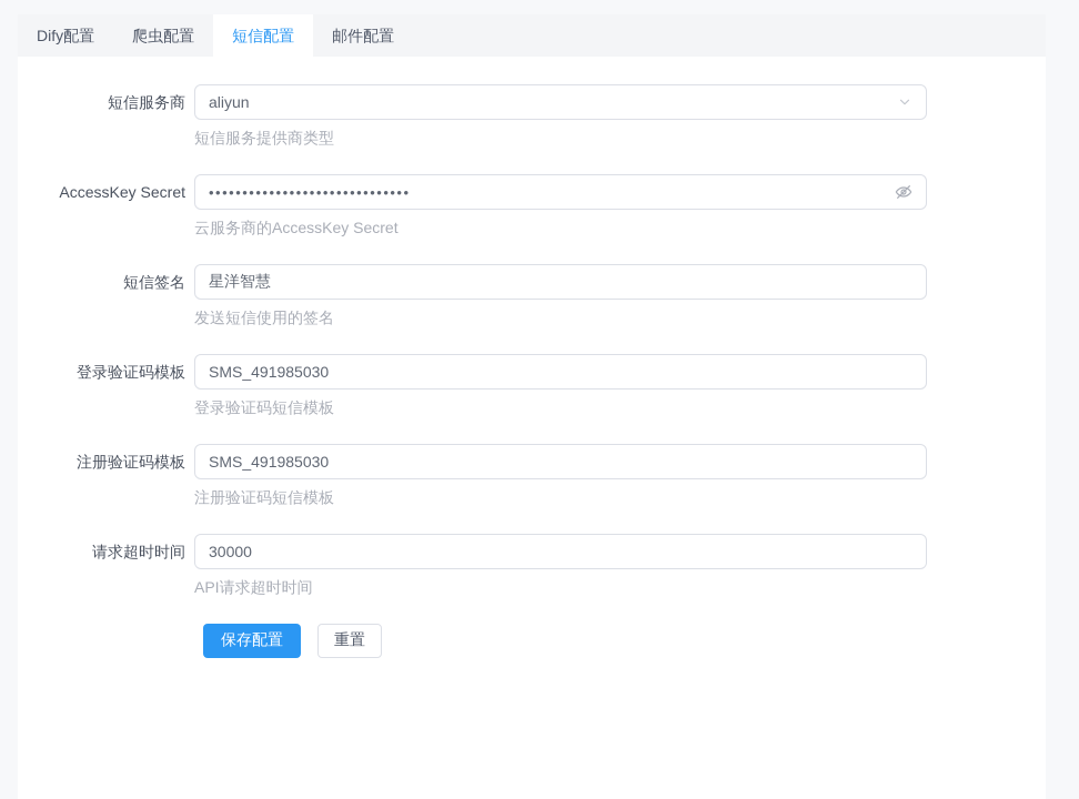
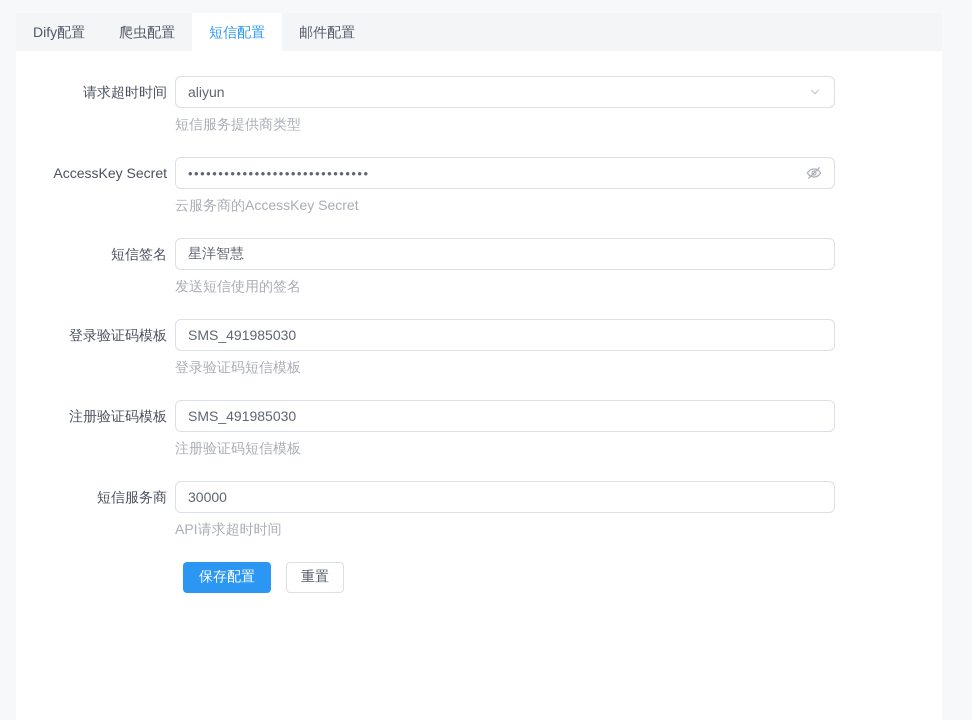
  Dify配置
  爬虫配置
  短信配置
  邮件配置
- 短信服务商
+ 请求超时时间
  aliyun
  短信服务提供商类型
  AccessKey Secret
  ••••••••••••••••••••••••••••••
  云服务商的AccessKey Secret
  短信签名
  星洋智慧
  发送短信使用的签名
  登录验证码模板
  SMS_491985030
  登录验证码短信模板
  注册验证码模板
  SMS_491985030
  注册验证码短信模板
- 请求超时时间
+ 短信服务商
  30000
  API请求超时时间
  保存配置
  重置
